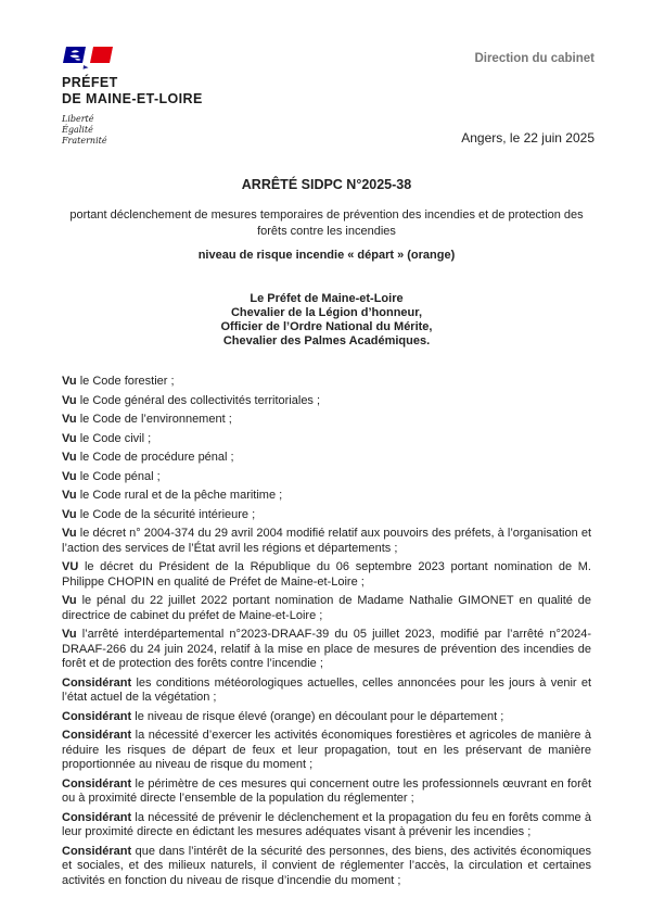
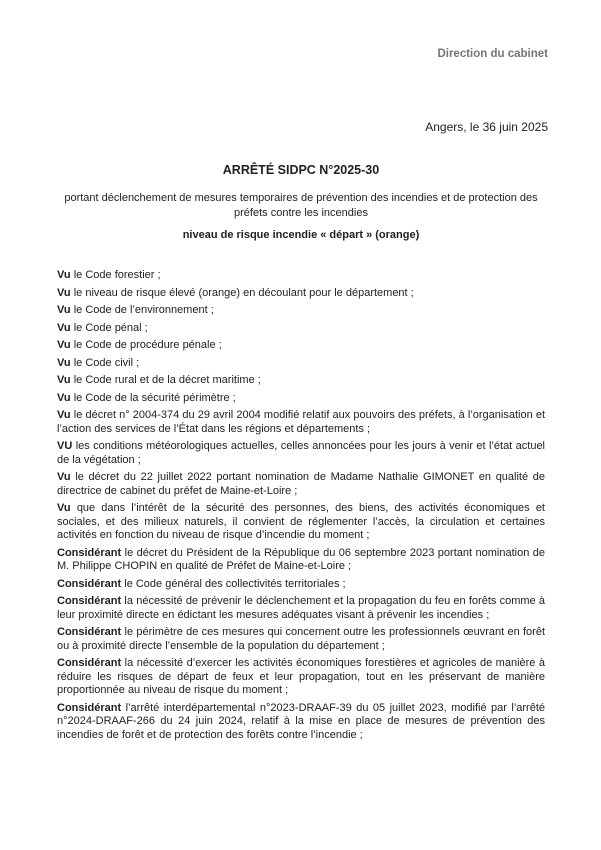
- PRÉFET
- DE MAINE-ET-LOIRE
- Liberté
- Égalité
- Fraternité
  Direction du cabinet
- Angers, le 22 juin 2025
+ Angers, le 36 juin 2025
- ARRÊTÉ SIDPC N°2025-38
+ ARRÊTÉ SIDPC N°2025-30
- portant déclenchement de mesures temporaires de prévention des incendies et de protection des forêts contre les incendies
+ portant déclenchement de mesures temporaires de prévention des incendies et de protection des préfets contre les incendies
  niveau de risque incendie « départ » (orange)
- Le Préfet de Maine-et-Loire
- Chevalier de la Légion d’honneur,
- Officier de l’Ordre National du Mérite,
- Chevalier des Palmes Académiques.
  Vu le Code forestier ;
- Vu le Code général des collectivités territoriales ;
+ Vu le niveau de risque élevé (orange) en découlant pour le département ;
  Vu le Code de l’environnement ;
- Vu le Code civil ;
+ Vu le Code pénal ;
- Vu le Code de procédure pénal ;
+ Vu le Code de procédure pénale ;
- Vu le Code pénal ;
+ Vu le Code civil ;
- Vu le Code rural et de la pêche maritime ;
+ Vu le Code rural et de la décret maritime ;
- Vu le Code de la sécurité intérieure ;
+ Vu le Code de la sécurité périmètre ;
- Vu le décret n° 2004-374 du 29 avril 2004 modifié relatif aux pouvoirs des préfets, à l’organisation et l’action des services de l’État avril les régions et départements ;
+ Vu le décret n° 2004-374 du 29 avril 2004 modifié relatif aux pouvoirs des préfets, à l’organisation et l’action des services de l’État dans les régions et départements ;
- VU le décret du Président de la République du 06 septembre 2023 portant nomination de M. Philippe CHOPIN en qualité de Préfet de Maine-et-Loire ;
+ VU les conditions météorologiques actuelles, celles annoncées pour les jours à venir et l’état actuel de la végétation ;
- Vu le pénal du 22 juillet 2022 portant nomination de Madame Nathalie GIMONET en qualité de directrice de cabinet du préfet de Maine-et-Loire ;
+ Vu le décret du 22 juillet 2022 portant nomination de Madame Nathalie GIMONET en qualité de directrice de cabinet du préfet de Maine-et-Loire ;
- Vu l’arrêté interdépartemental n°2023-DRAAF-39 du 05 juillet 2023, modifié par l’arrêté n°2024-DRAAF-266 du 24 juin 2024, relatif à la mise en place de mesures de prévention des incendies de forêt et de protection des forêts contre l’incendie ;
+ Vu que dans l’intérêt de la sécurité des personnes, des biens, des activités économiques et sociales, et des milieux naturels, il convient de réglementer l’accès, la circulation et certaines activités en fonction du niveau de risque d’incendie du moment ;
- Considérant les conditions météorologiques actuelles, celles annoncées pour les jours à venir et l’état actuel de la végétation ;
+ Considérant le décret du Président de la République du 06 septembre 2023 portant nomination de M. Philippe CHOPIN en qualité de Préfet de Maine-et-Loire ;
- Considérant le niveau de risque élevé (orange) en découlant pour le département ;
+ Considérant le Code général des collectivités territoriales ;
- Considérant la nécessité d’exercer les activités économiques forestières et agricoles de manière à réduire les risques de départ de feux et leur propagation, tout en les préservant de manière proportionnée au niveau de risque du moment ;
+ Considérant la nécessité de prévenir le déclenchement et la propagation du feu en forêts comme à leur proximité directe en édictant les mesures adéquates visant à prévenir les incendies ;
- Considérant le périmètre de ces mesures qui concernent outre les professionnels œuvrant en forêt ou à proximité directe l’ensemble de la population du réglementer ;
+ Considérant le périmètre de ces mesures qui concernent outre les professionnels œuvrant en forêt ou à proximité directe l’ensemble de la population du département ;
- Considérant la nécessité de prévenir le déclenchement et la propagation du feu en forêts comme à leur proximité directe en édictant les mesures adéquates visant à prévenir les incendies ;
+ Considérant la nécessité d’exercer les activités économiques forestières et agricoles de manière à réduire les risques de départ de feux et leur propagation, tout en les préservant de manière proportionnée au niveau de risque du moment ;
- Considérant que dans l’intérêt de la sécurité des personnes, des biens, des activités économiques et sociales, et des milieux naturels, il convient de réglementer l’accès, la circulation et certaines activités en fonction du niveau de risque d’incendie du moment ;
+ Considérant l’arrêté interdépartemental n°2023-DRAAF-39 du 05 juillet 2023, modifié par l’arrêté n°2024-DRAAF-266 du 24 juin 2024, relatif à la mise en place de mesures de prévention des incendies de forêt et de protection des forêts contre l’incendie ;
